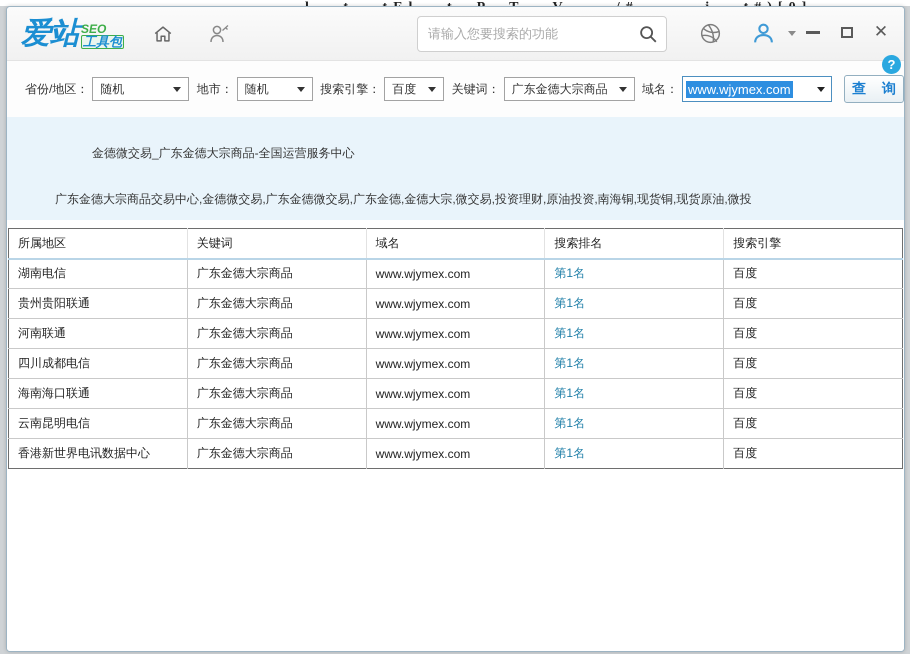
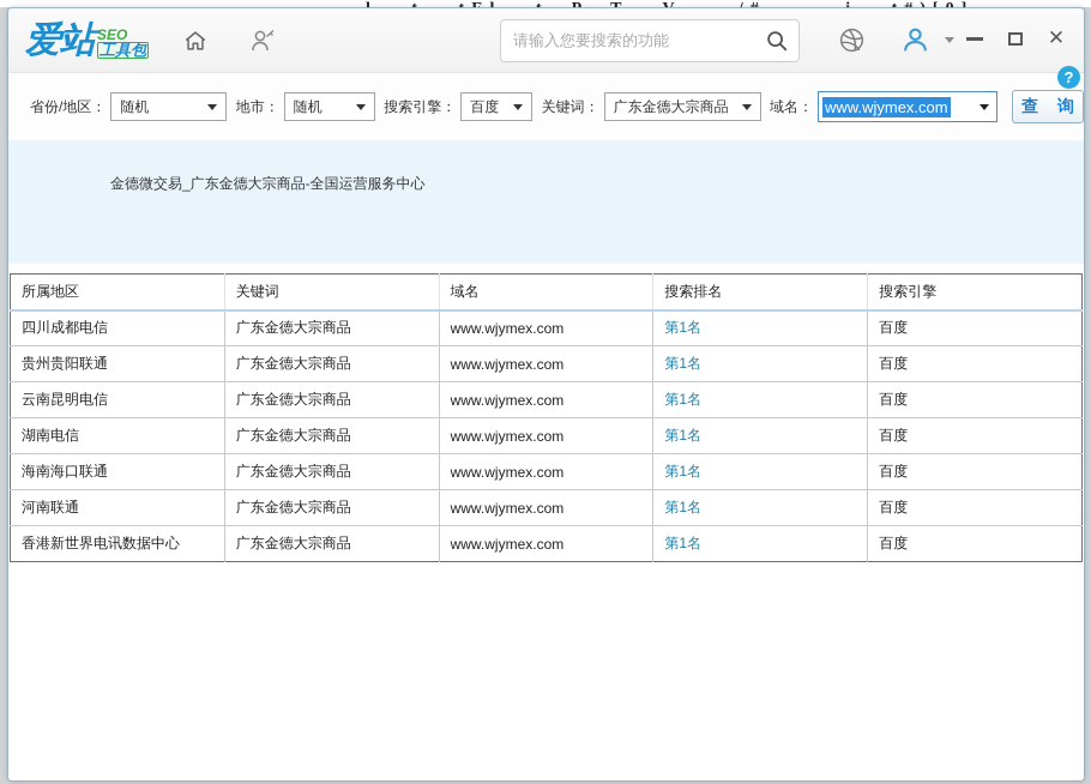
  爱站
  SEO
  工具包
  请输入您要搜索的功能
  ✕
  省份/地区：
  随机
  地市：
  随机
  搜索引擎：
  百度
  关键词：
  广东金德大宗商品
  域名：
  www.wjymex.com
  查 询
  ?
  金德微交易_广东金德大宗商品-全国运营服务中心
- 广东金德大宗商品交易中心,金德微交易,广东金德微交易,广东金德,金德大宗,微交易,投资理财,原油投资,南海铜,现货铜,现货原油,微投
  所属地区	关键词	域名	搜索排名	搜索引擎
- 湖南电信	广东金德大宗商品	www.wjymex.com	第1名	百度
+ 四川成都电信	广东金德大宗商品	www.wjymex.com	第1名	百度
  贵州贵阳联通	广东金德大宗商品	www.wjymex.com	第1名	百度
- 河南联通	广东金德大宗商品	www.wjymex.com	第1名	百度
+ 云南昆明电信	广东金德大宗商品	www.wjymex.com	第1名	百度
- 四川成都电信	广东金德大宗商品	www.wjymex.com	第1名	百度
+ 湖南电信	广东金德大宗商品	www.wjymex.com	第1名	百度
  海南海口联通	广东金德大宗商品	www.wjymex.com	第1名	百度
- 云南昆明电信	广东金德大宗商品	www.wjymex.com	第1名	百度
+ 河南联通	广东金德大宗商品	www.wjymex.com	第1名	百度
  香港新世界电讯数据中心	广东金德大宗商品	www.wjymex.com	第1名	百度
